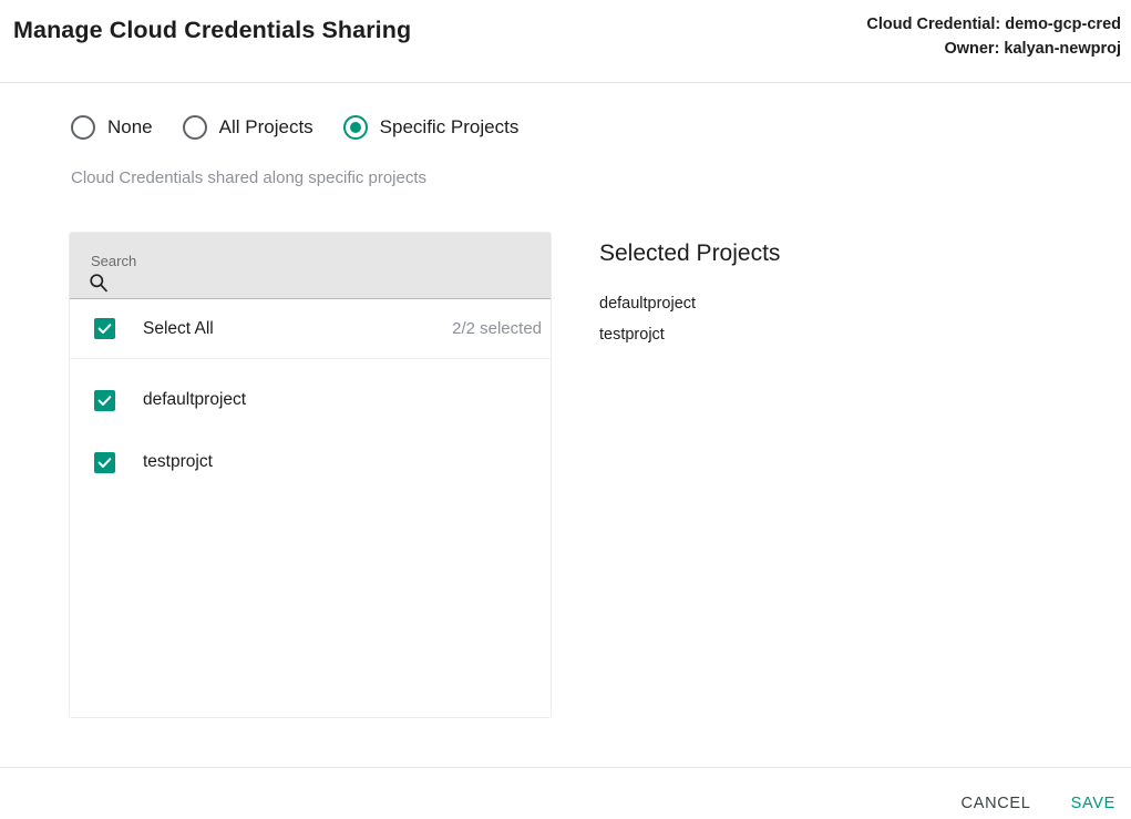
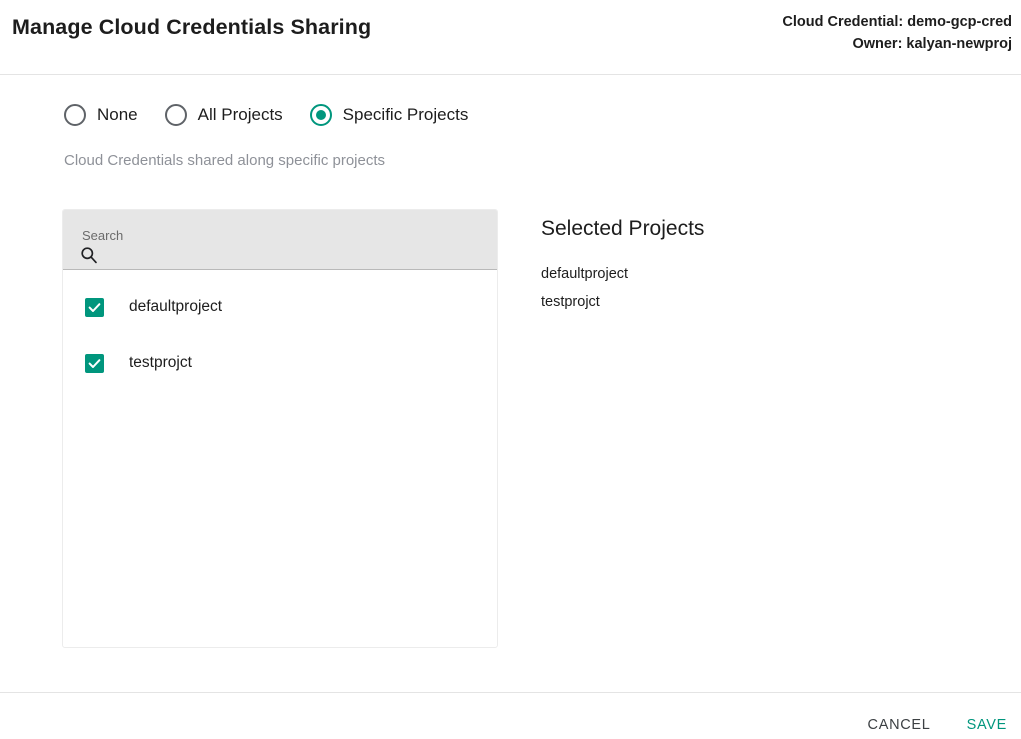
  Manage Cloud Credentials Sharing
  Cloud Credential: demo-gcp-cred
  Owner: kalyan-newproj
  None
  All Projects
  Specific Projects
  Cloud Credentials shared along specific projects
  Search
- Select All
- 2/2 selected
  defaultproject
  testprojct
  Selected Projects
  defaultproject
  testprojct
  CANCEL
  SAVE
